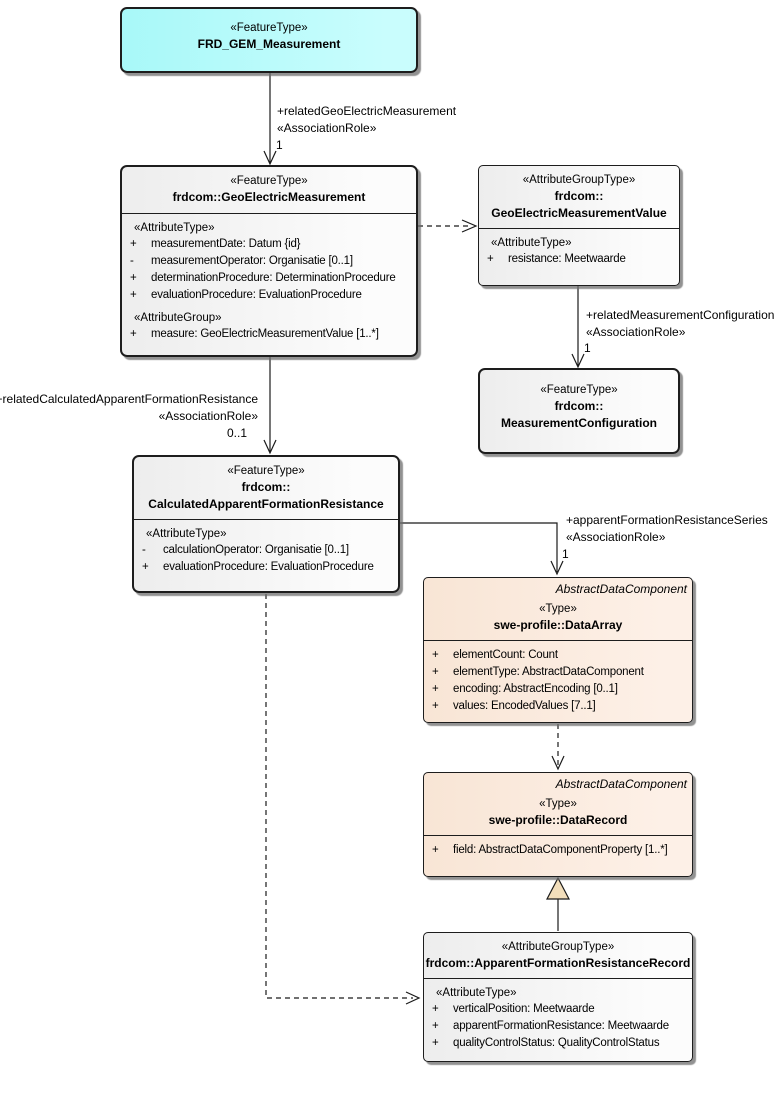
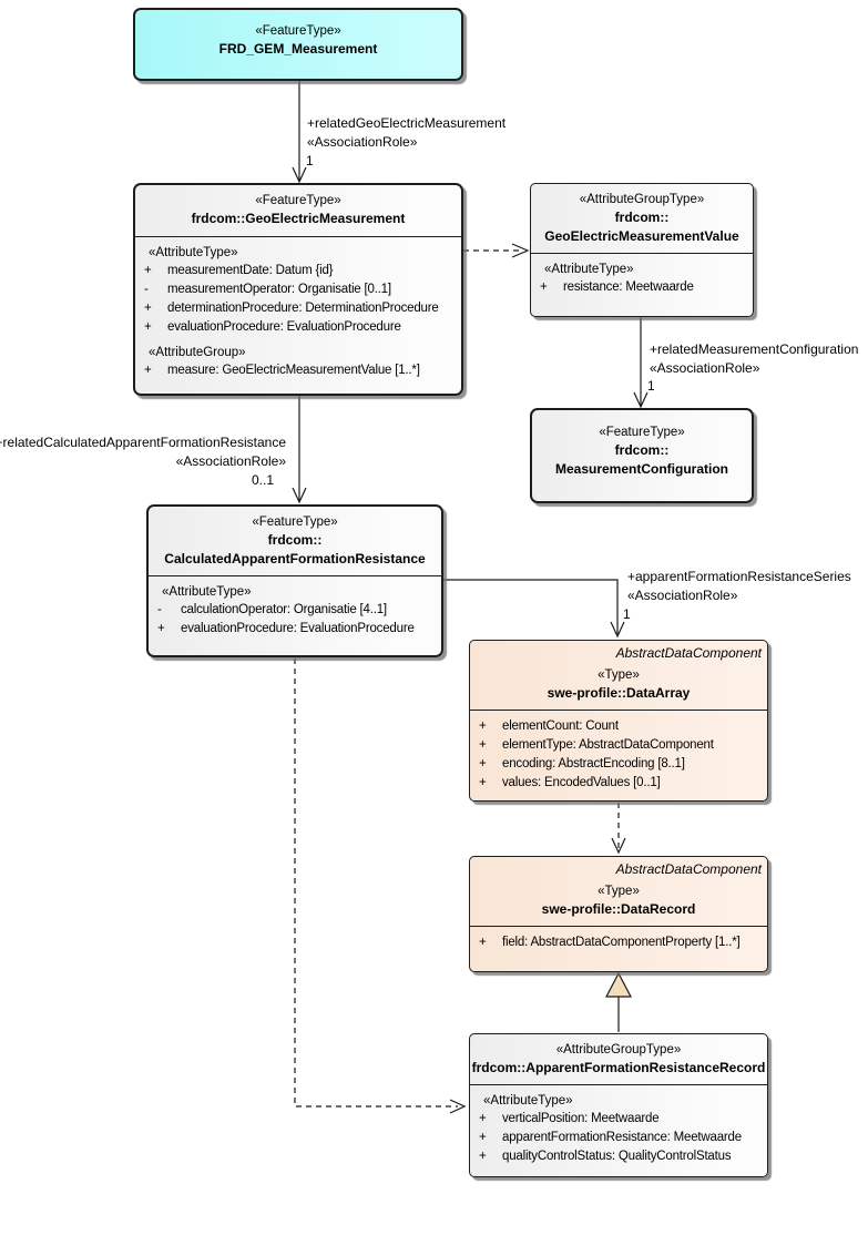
  «FeatureType»
  FRD_GEM_Measurement
  «FeatureType»
  frdcom::GeoElectricMeasurement
  «AttributeType»
  +
  measurementDate: Datum {id}
  -
  measurementOperator: Organisatie [0..1]
  +
  determinationProcedure: DeterminationProcedure
  +
  evaluationProcedure: EvaluationProcedure
  «AttributeGroup»
  +
  measure: GeoElectricMeasurementValue [1..*]
  «AttributeGroupType»
  frdcom::
  GeoElectricMeasurementValue
  «AttributeType»
  +
  resistance: Meetwaarde
  «FeatureType»
  frdcom::
  MeasurementConfiguration
  «FeatureType»
  frdcom::
  CalculatedApparentFormationResistance
  «AttributeType»
  -
- calculationOperator: Organisatie [0..1]
+ calculationOperator: Organisatie [4..1]
  +
  evaluationProcedure: EvaluationProcedure
  AbstractDataComponent
  «Type»
  swe-profile::DataArray
  +
  elementCount: Count
  +
  elementType: AbstractDataComponent
  +
- encoding: AbstractEncoding [0..1]
+ encoding: AbstractEncoding [8..1]
  +
- values: EncodedValues [7..1]
+ values: EncodedValues [0..1]
  AbstractDataComponent
  «Type»
  swe-profile::DataRecord
  +
  field: AbstractDataComponentProperty [1..*]
  «AttributeGroupType»
  frdcom::ApparentFormationResistanceRecord
  «AttributeType»
  +
  verticalPosition: Meetwaarde
  +
  apparentFormationResistance: Meetwaarde
  +
  qualityControlStatus: QualityControlStatus
  +relatedGeoElectricMeasurement
  «AssociationRole»
  1
  +relatedMeasurementConfiguration
  «AssociationRole»
  1
  relatedCalculatedApparentFormationResistance
  «AssociationRole»
  0..1
  +apparentFormationResistanceSeries
  «AssociationRole»
  1
